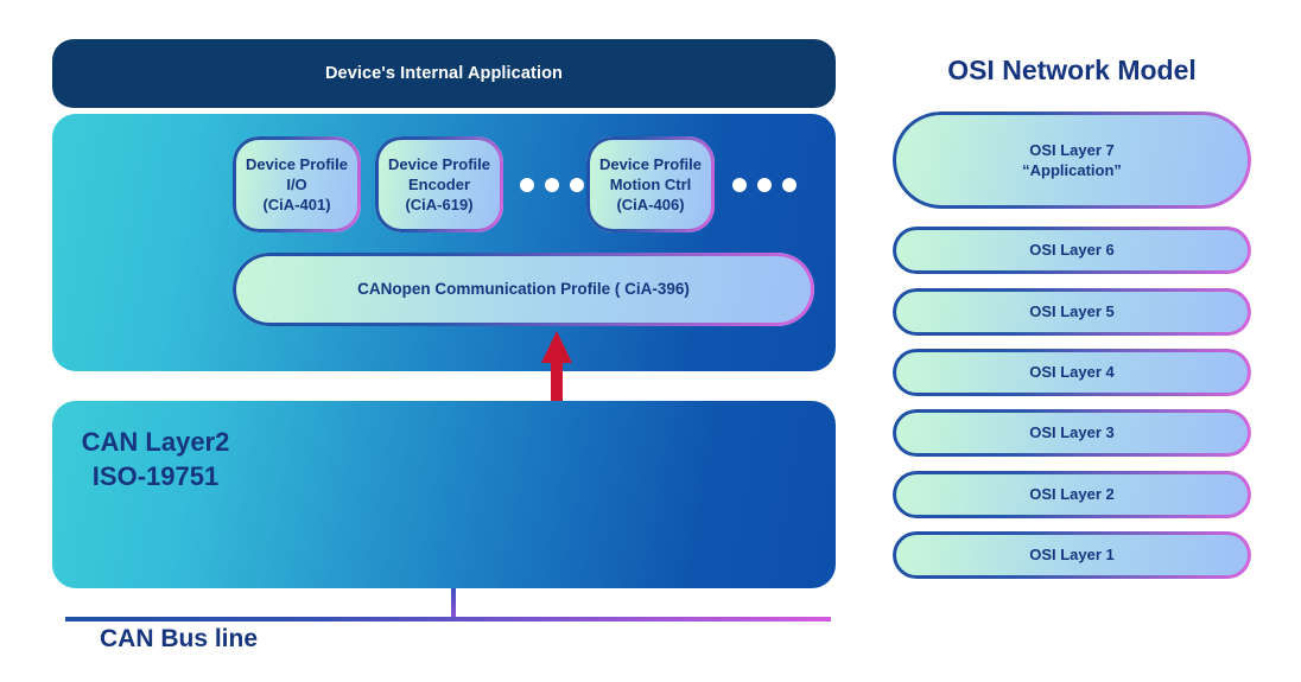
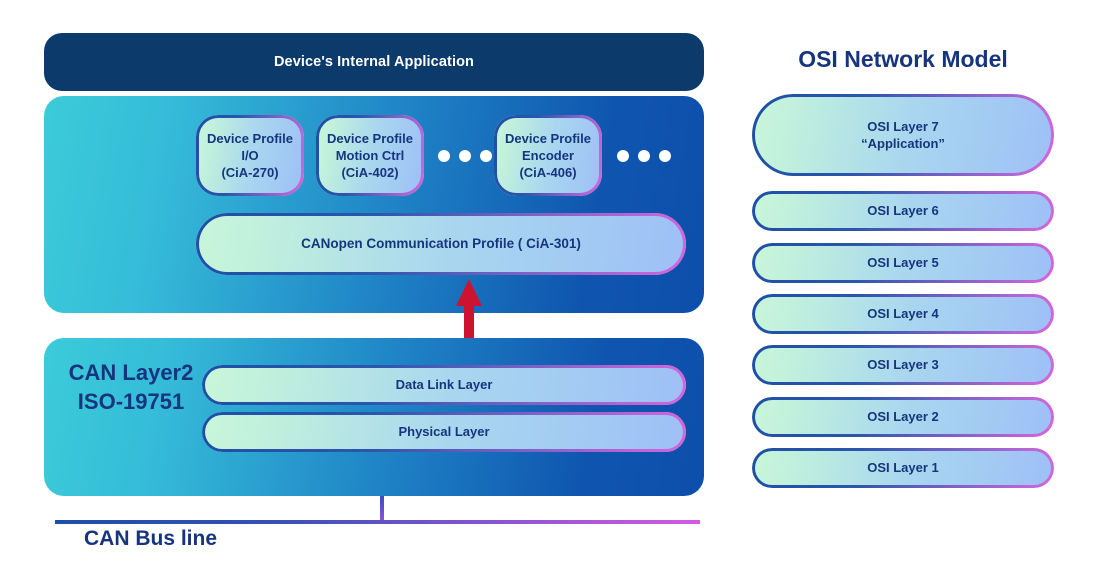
  Device's Internal Application
  Device Profile
  I/O
- (CiA-401)
+ (CiA-270)
  Device Profile
- Encoder
+ Motion Ctrl
- (CiA-619)
+ (CiA-402)
  Device Profile
- Motion Ctrl
+ Encoder
  (CiA-406)
- CANopen Communication Profile ( CiA-396)
+ CANopen Communication Profile ( CiA-301)
  CAN Layer2
  ISO-19751
+ Data Link Layer
+ Physical Layer
  CAN Bus line
  OSI Network Model
  OSI Layer 7
  “Application”
  OSI Layer 6
  OSI Layer 5
  OSI Layer 4
  OSI Layer 3
  OSI Layer 2
  OSI Layer 1
